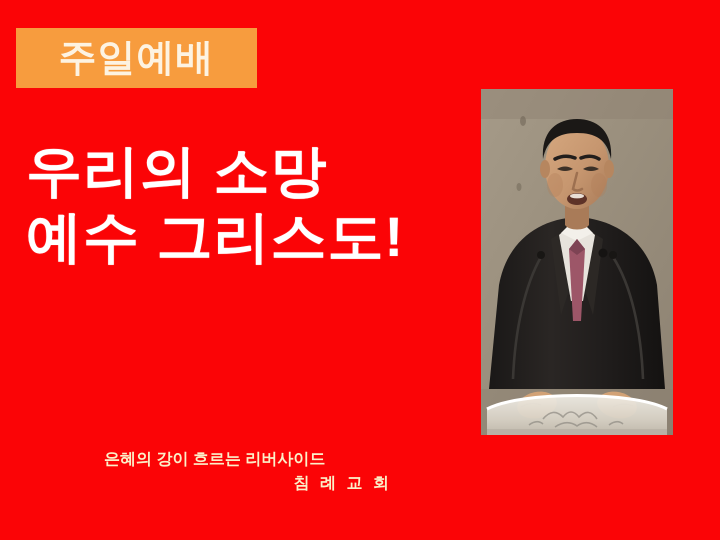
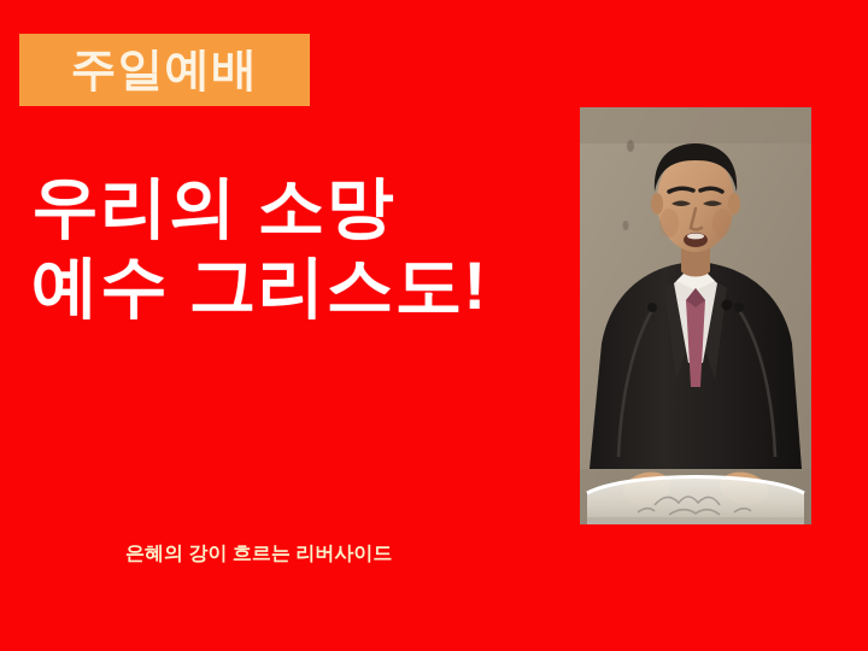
  주일예배
  우리의 소망
  예수 그리스도!
  은혜의 강이 흐르는 리버사이드
- 침 례 교 회
